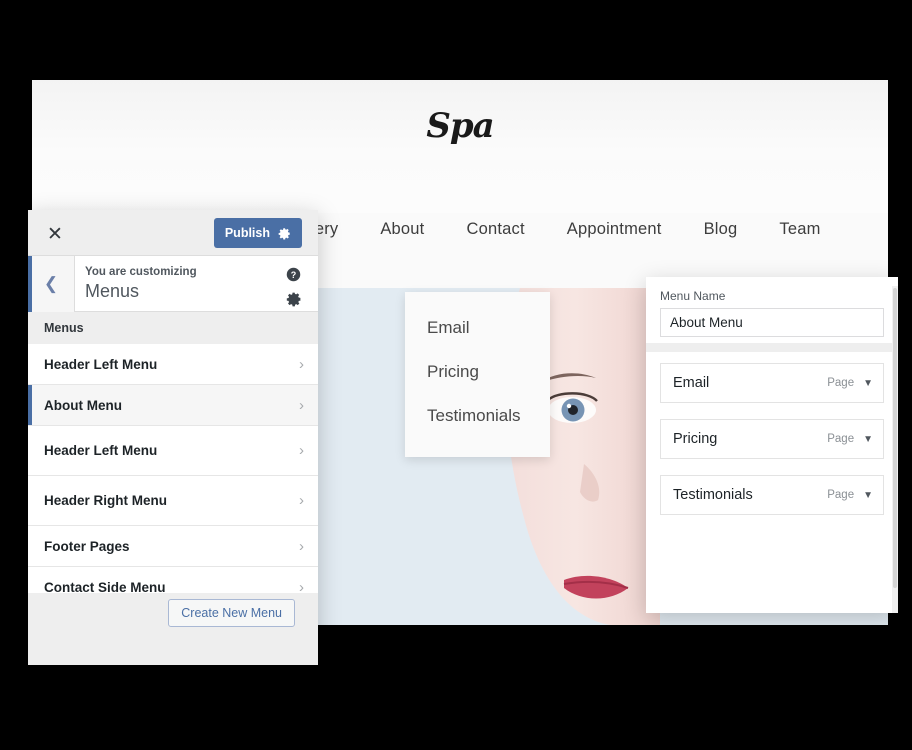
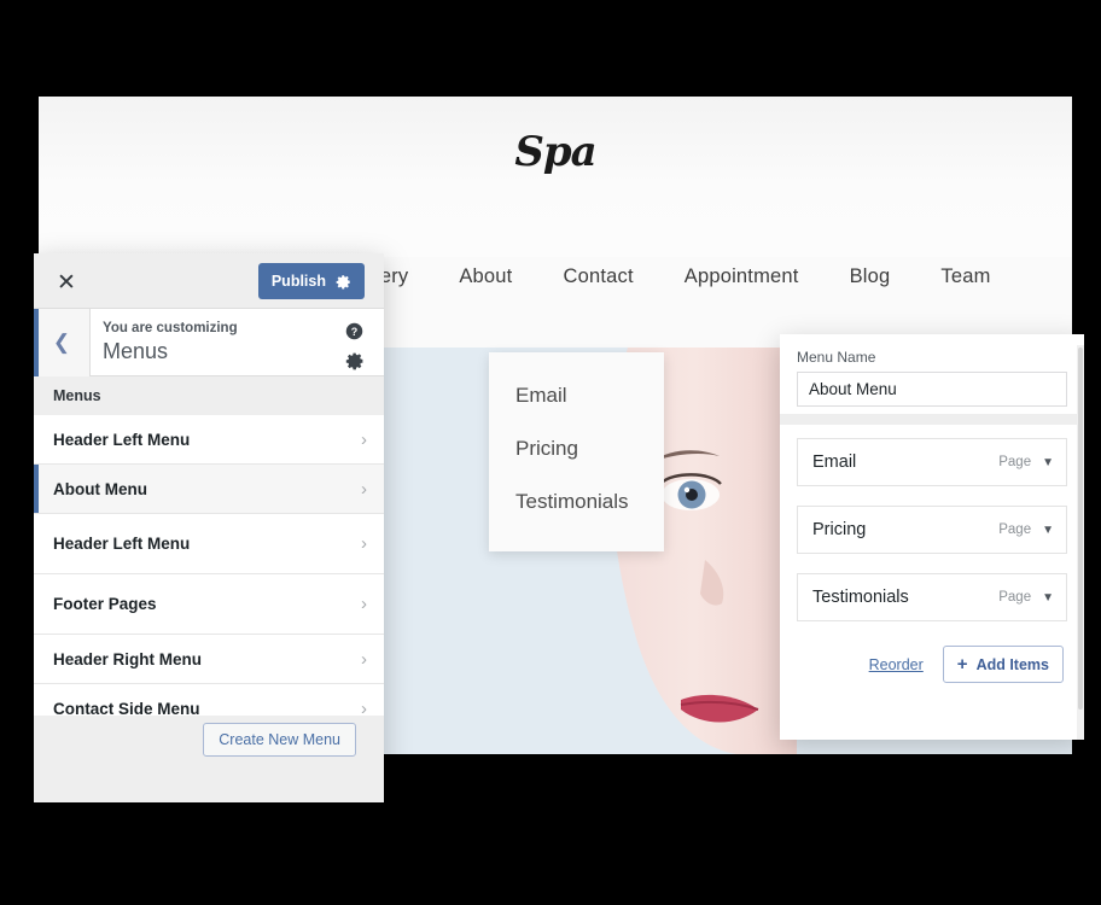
  Spa
  About
  Contact
  Appointment
  Blog
  Team
  Email
  Pricing
  Testimonials
  Menu Name
  About Menu
  Email
  Page
  ▼
  Pricing
  Page
  ▼
  Testimonials
  Page
  ▼
+ Reorder
+ +
+ Add Items
  ✕
  Publish
  ❮
  You are customizing
  Menus
  ?
  Menus
  Header Left Menu
  ›
  About Menu
  ›
  Header Left Menu
  ›
- Header Right Menu
+ Footer Pages
  ›
- Footer Pages
+ Header Right Menu
  ›
  Contact Side Menu
  ›
  Create New Menu
